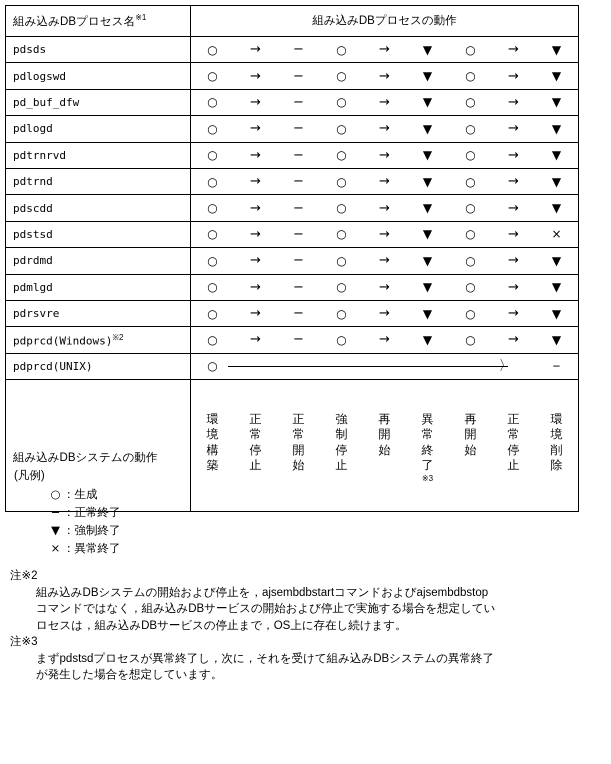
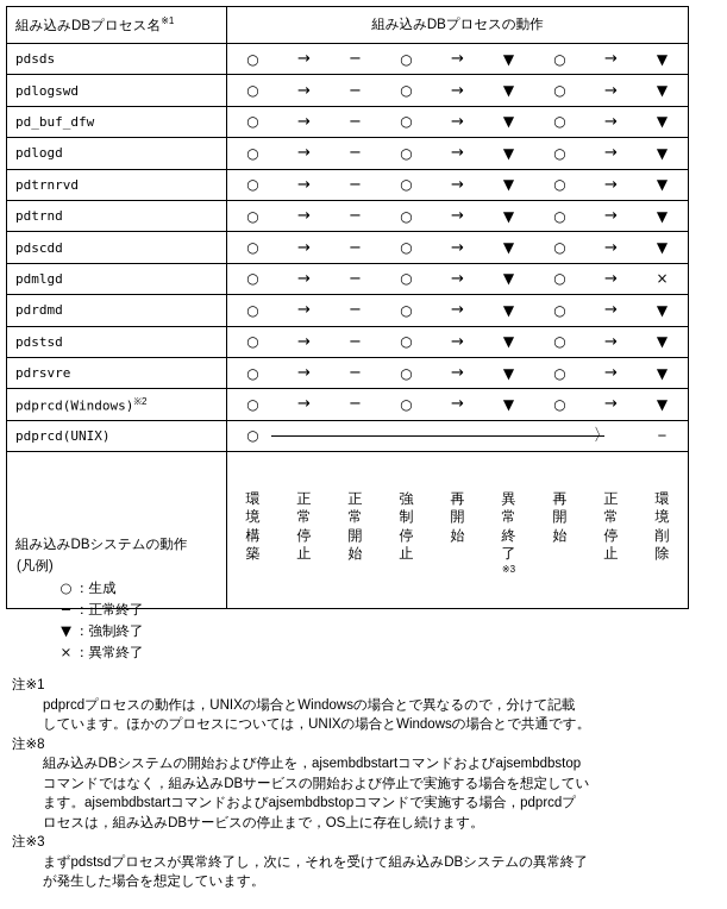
  組み込みDBプロセス名※1	組み込みDBプロセスの動作
  pdsds	○ → − ○ → ▼ ○ → ▼
  pdlogswd	○ → − ○ → ▼ ○ → ▼
  pd_buf_dfw	○ → − ○ → ▼ ○ → ▼
  pdlogd	○ → − ○ → ▼ ○ → ▼
  pdtrnrvd	○ → − ○ → ▼ ○ → ▼
  pdtrnd	○ → − ○ → ▼ ○ → ▼
  pdscdd	○ → − ○ → ▼ ○ → ▼
- pdstsd	○ → − ○ → ▼ ○ → ×
+ pdmlgd	○ → − ○ → ▼ ○ → ×
  pdrdmd	○ → − ○ → ▼ ○ → ▼
- pdmlgd	○ → − ○ → ▼ ○ → ▼
+ pdstsd	○ → − ○ → ▼ ○ → ▼
  pdrsvre	○ → − ○ → ▼ ○ → ▼
  pdprcd(Windows)※2	○ → − ○ → ▼ ○ → ▼
  pdprcd(UNIX)	○ 〉 −
  組み込みDBシステムの動作	環境構築正常停止正常開始強制停止再開始異常終了※3再開始正常停止環境削除
  (凡例)
  ○ ：生成
  − ：正常終了
  ▼ ：強制終了
  × ：異常終了
+ 注※1
+ pdprcdプロセスの動作は，UNIXの場合とWindowsの場合とで異なるので，分けて記載
+ しています。ほかのプロセスについては，UNIXの場合とWindowsの場合とで共通です。
- 注※2
+ 注※8
  組み込みDBシステムの開始および停止を，ajsembdbstartコマンドおよびajsembdbstop
  コマンドではなく，組み込みDBサービスの開始および停止で実施する場合を想定してい
+ ます。ajsembdbstartコマンドおよびajsembdbstopコマンドで実施する場合，pdprcdプ
  ロセスは，組み込みDBサービスの停止まで，OS上に存在し続けます。
  注※3
  まずpdstsdプロセスが異常終了し，次に，それを受けて組み込みDBシステムの異常終了
  が発生した場合を想定しています。
